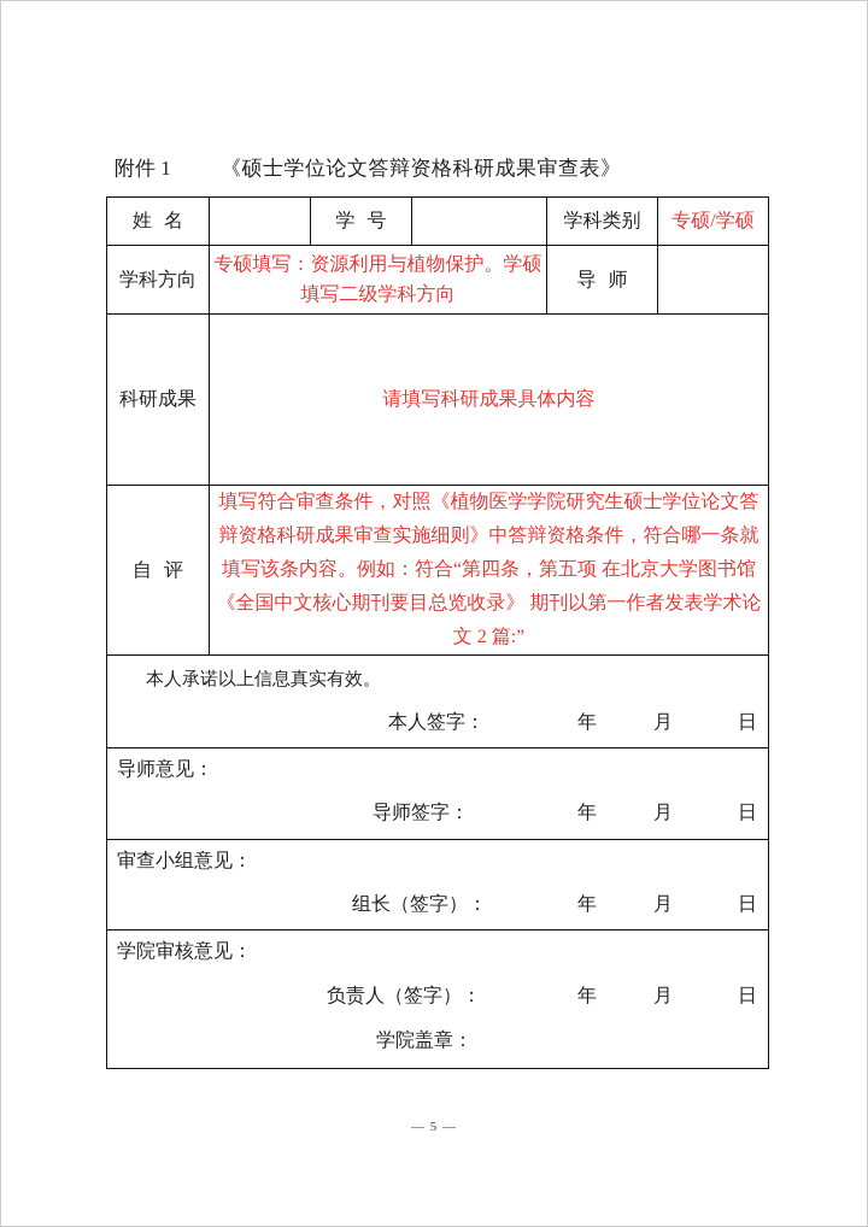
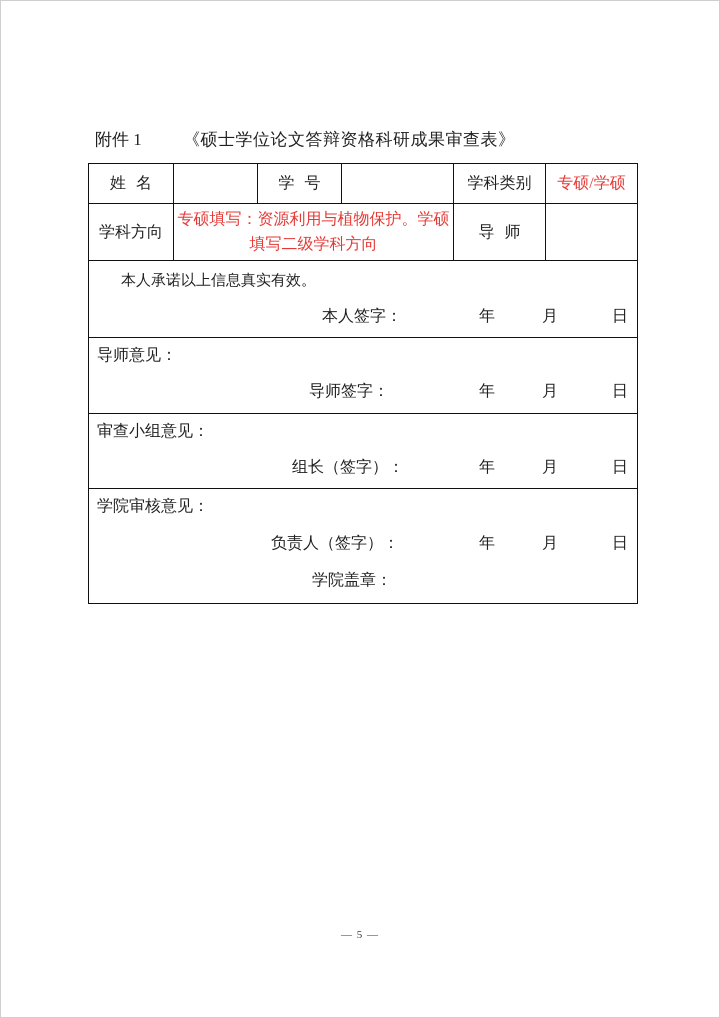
  附件 1
  《硕士学位论文答辩资格科研成果审查表》
  姓名		学号		学科类别	专硕/学硕
  学科方向	专硕填写：资源利用与植物保护。学硕填写二级学科方向	导师
- 科研成果	请填写科研成果具体内容
- 自评	填写符合审查条件，对照《植物医学学院研究生硕士学位论文答辩资格科研成果审查实施细则》中答辩资格条件，符合哪一条就填写该条内容。例如：符合“第四条，第五项 在北京大学图书馆《全国中文核心期刊要目总览收录》 期刊以第一作者发表学术论文 2 篇:”
  本人承诺以上信息真实有效。 本人签字： 年 月 日
  导师意见： 导师签字： 年 月 日
  审查小组意见： 组长（签字）： 年 月 日
  学院审核意见： 负责人（签字）： 年 月 日 学院盖章：
  — 5 —
